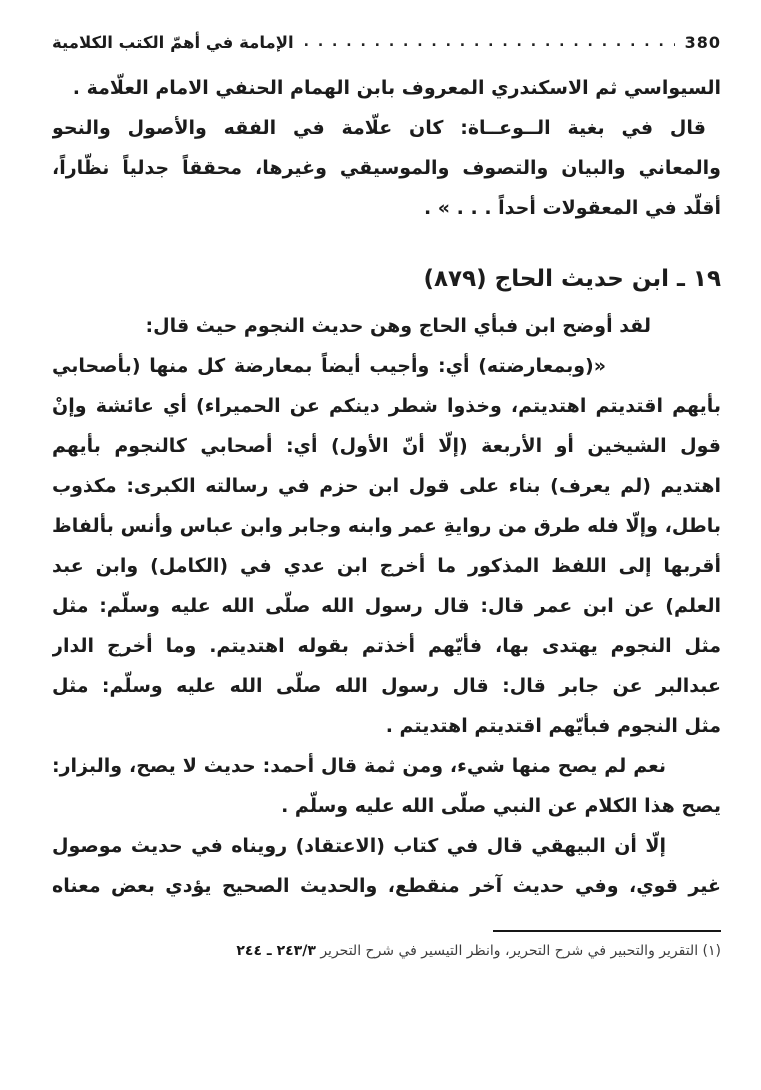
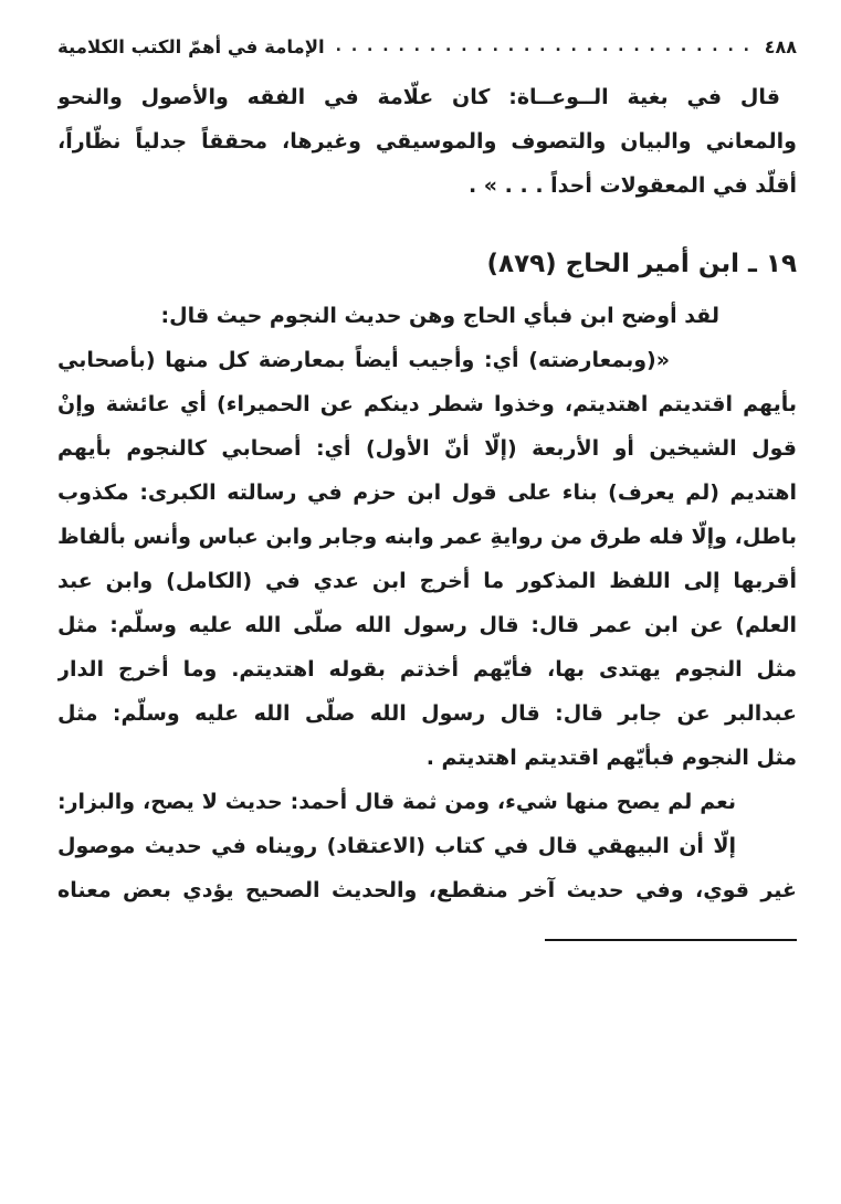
- 380
+ ٤٨٨
  الإمامة في أهمّ الكتب الكلامية
- السيواسي ثم الاسكندري المعروف بابن الهمام الحنفي الامام العلّامة .
  قال في بغية الــوعــاة: كان علّامة في الفقه والأصول والنحو
  والمعاني والبيان والتصوف والموسيقي وغيرها، محققاً جدلياً نظّاراً،
  أقلّد في المعقولات أحداً . . . » .
- ١٩ ـ ابن حديث الحاج (٨٧٩)
+ ١٩ ـ ابن أمير الحاج (٨٧٩)
  لقد أوضح ابن فبأي الحاج وهن حديث النجوم حيث قال:
  «(وبمعارضته) أي: وأجيب أيضاً بمعارضة كل منها (بأصحابي
  بأيهم اقتديتم اهتديتم، وخذوا شطر دينكم عن الحميراء) أي عائشة وإنْ
  قول الشيخين أو الأربعة (إلّا أنّ الأول) أي: أصحابي كالنجوم بأيهم
  اهتديم (لم يعرف) بناء على قول ابن حزم في رسالته الكبرى: مكذوب
  باطل، وإلّا فله طرق من روايةِ عمر وابنه وجابر وابن عباس وأنس بألفاظ
  أقربها إلى اللفظ المذكور ما أخرج ابن عدي في (الكامل) وابن عبد
  العلم) عن ابن عمر قال: قال رسول الله صلّى الله عليه وسلّم: مثل
  مثل النجوم يهتدى بها، فأيّهم أخذتم بقوله اهتديتم. وما أخرج الدار
  عبدالبر عن جابر قال: قال رسول الله صلّى الله عليه وسلّم: مثل
  مثل النجوم فبأيّهم اقتديتم اهتديتم .
  نعم لم يصح منها شيء، ومن ثمة قال أحمد: حديث لا يصح، والبزار:
- يصح هذا الكلام عن النبي صلّى الله عليه وسلّم .
  إلّا أن البيهقي قال في كتاب (الاعتقاد) رويناه في حديث موصول
  غير قوي، وفي حديث آخر منقطع، والحديث الصحيح يؤدي بعض معناه
- (١) التقرير والتحبير في شرح التحرير، وانظر التيسير في شرح التحرير ٢٤٣/٣ ـ ٢٤٤
